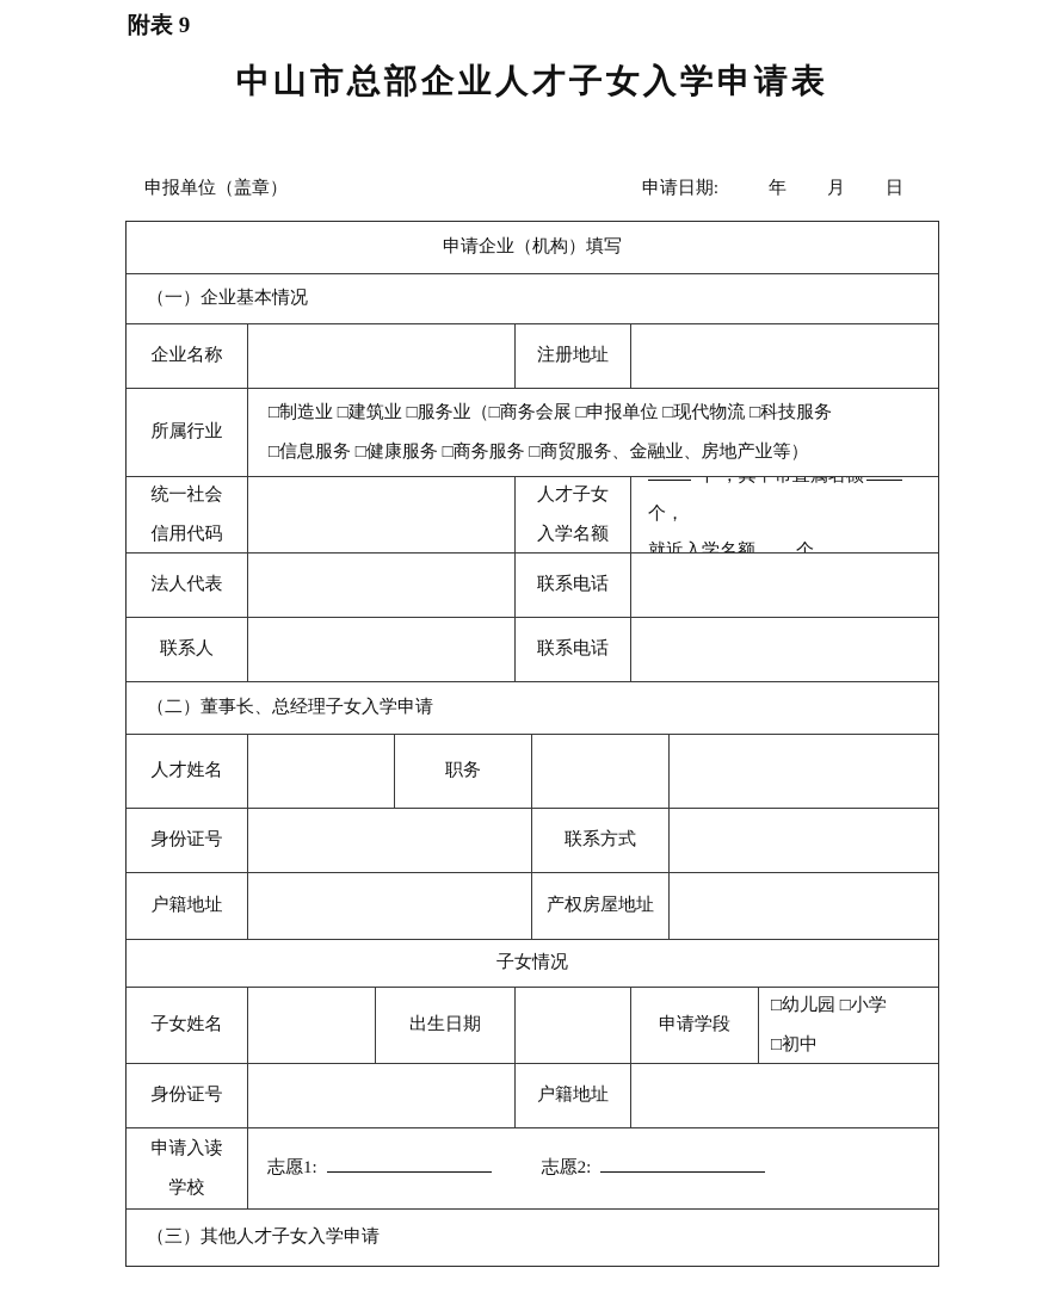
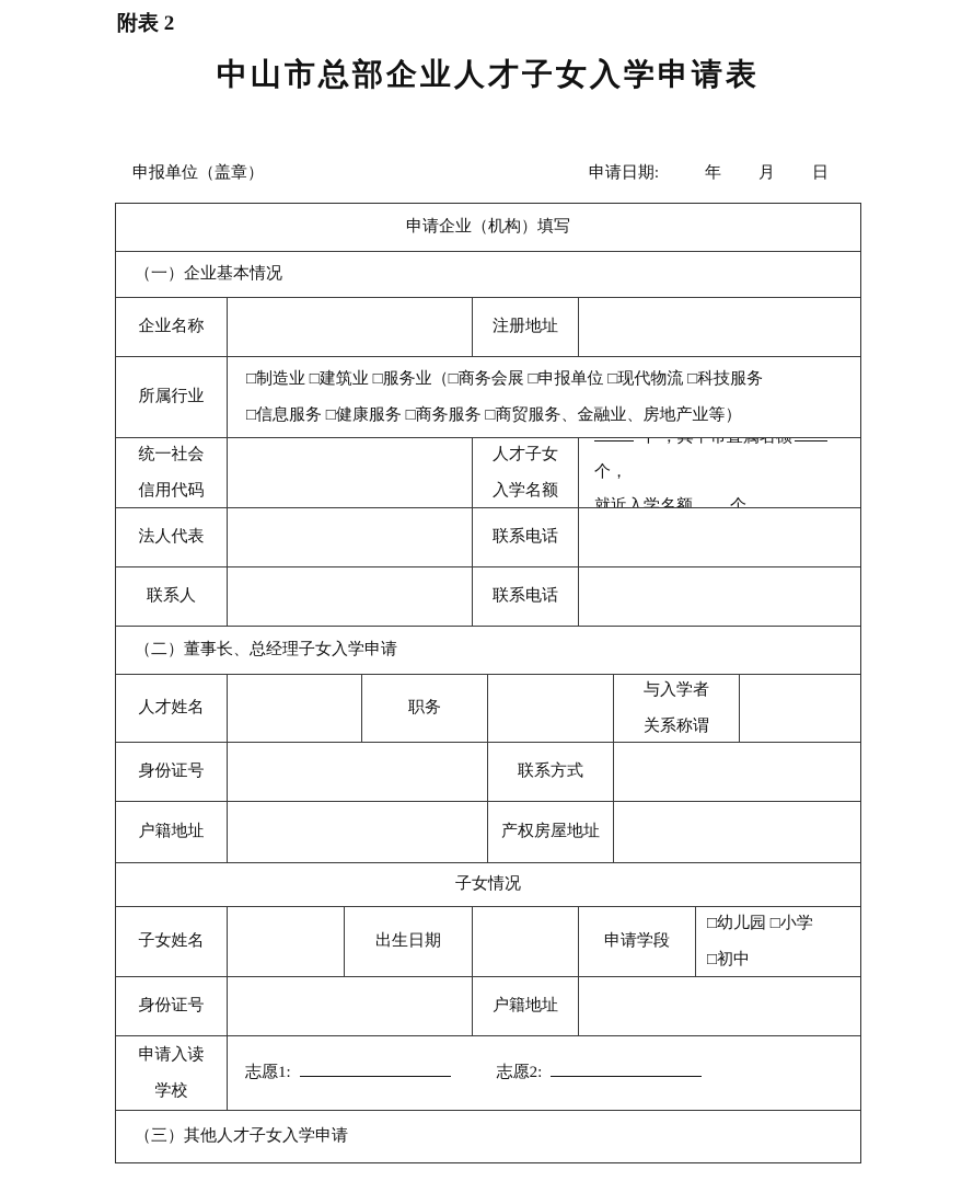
- 附表 9
+ 附表 2
  中山市总部企业人才子女入学申请表
  申报单位（盖章）
  申请日期:
  年
  月
  日
  申请企业（机构）填写
  （一）企业基本情况
  企业名称
  注册地址
  所属行业
  □制造业 □建筑业 □服务业（□商务会展 □申报单位 □现代物流 □科技服务
  □信息服务 □健康服务 □商务服务 □商贸服务、金融业、房地产业等）
  统一社会
  信用代码
  人才子女
  入学名额
  个 ，其中市直属名额个，
  就近入学名额 个。
  法人代表
  联系电话
  联系人
  联系电话
  （二）董事长、总经理子女入学申请
  人才姓名
  职务
+ 与入学者
+ 关系称谓
  身份证号
  联系方式
  户籍地址
  产权房屋地址
  子女情况
  子女姓名
  出生日期
  申请学段
  □幼儿园 □小学
  □初中
  身份证号
  户籍地址
  申请入读
  学校
  志愿1: 志愿2:
  （三）其他人才子女入学申请
